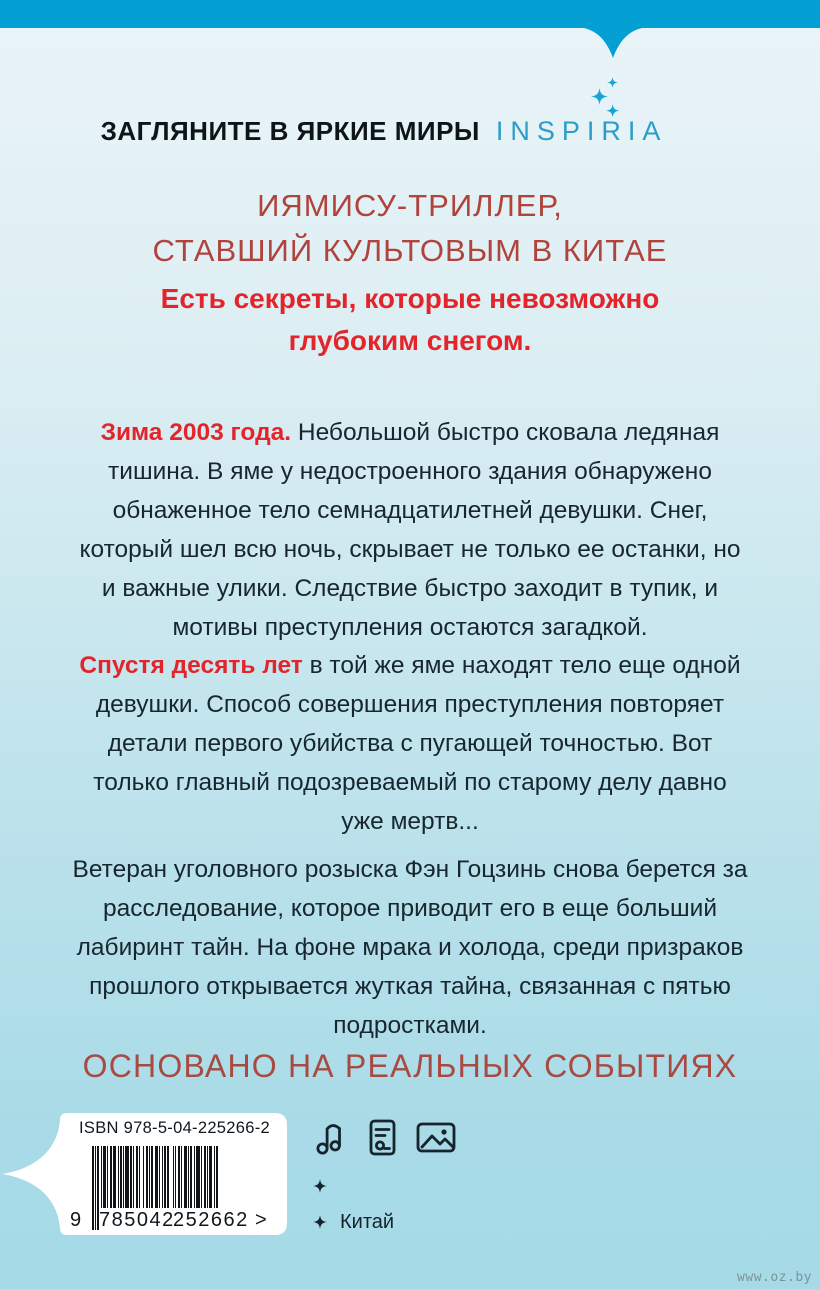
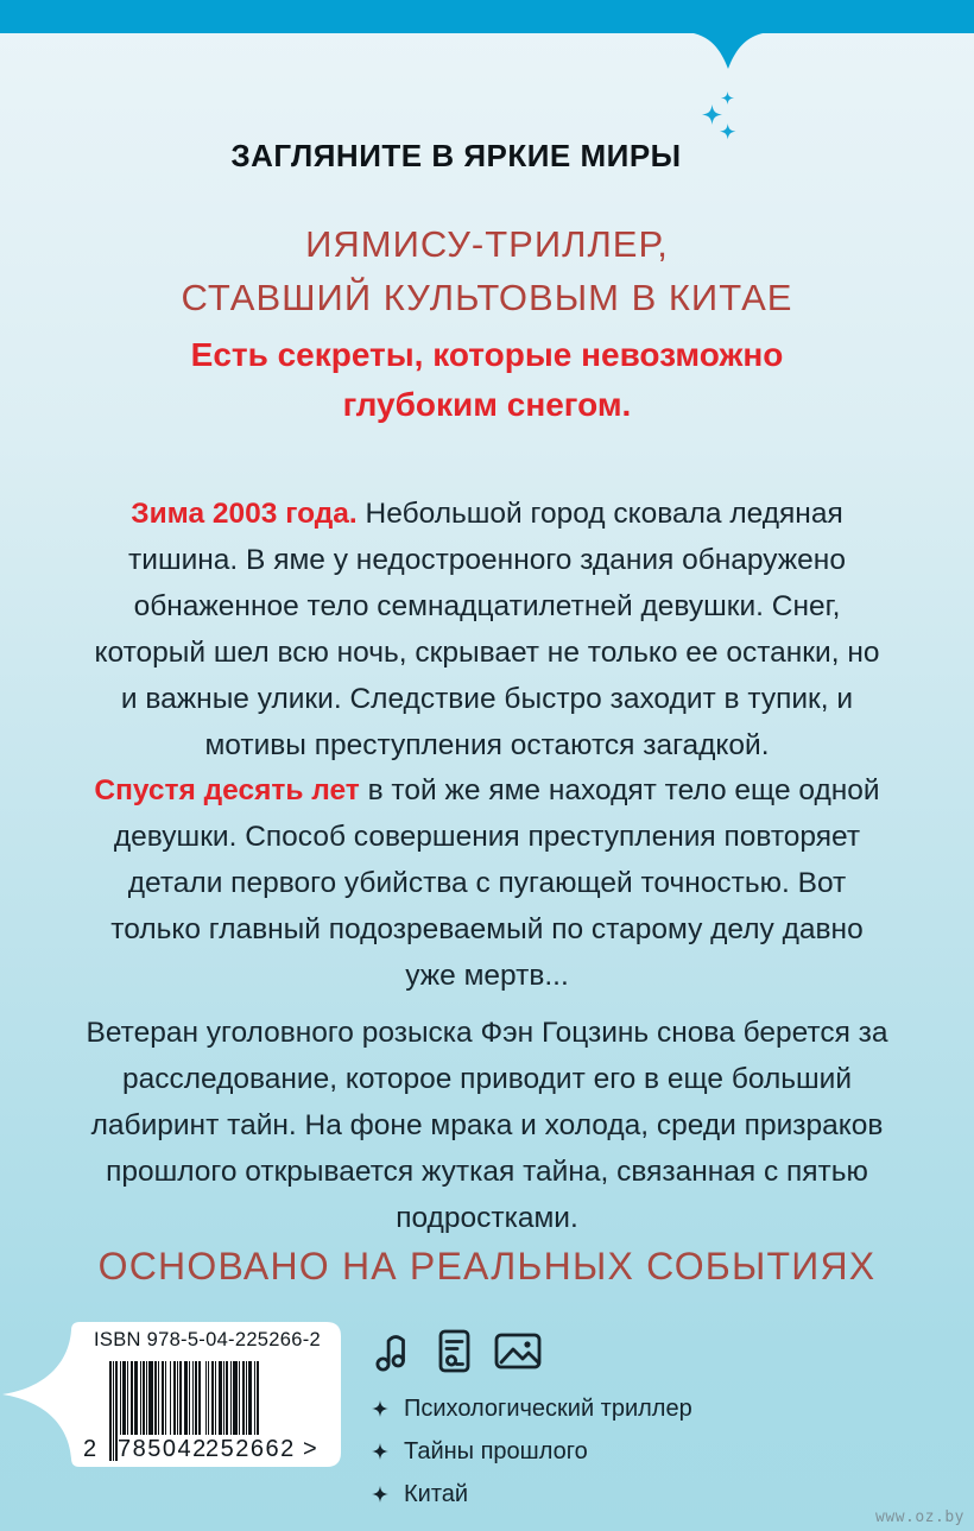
  ЗАГЛЯНИТЕ В ЯРКИЕ МИРЫ
- INSPIRIA
  ИЯМИСУ-ТРИЛЛЕР,
  СТАВШИЙ КУЛЬТОВЫМ В КИТАЕ
  Есть секреты, которые невозможно
  глубоким снегом.
- Зима 2003 года. Небольшой быстро сковала ледяная тишина. В яме у недостроенного здания обнаружено обнаженное тело семнадцатилетней девушки. Снег, который шел всю ночь, скрывает не только ее останки, но и важные улики. Следствие быстро заходит в тупик, и мотивы преступления остаются загадкой.
+ Зима 2003 года. Небольшой город сковала ледяная тишина. В яме у недостроенного здания обнаружено обнаженное тело семнадцатилетней девушки. Снег, который шел всю ночь, скрывает не только ее останки, но и важные улики. Следствие быстро заходит в тупик, и мотивы преступления остаются загадкой.
  Спустя десять лет в той же яме находят тело еще одной девушки. Способ совершения преступления повторяет детали первого убийства с пугающей точностью. Вот только главный подозреваемый по старому делу давно уже мертв...
  Ветеран уголовного розыска Фэн Гоцзинь снова берется за расследование, которое приводит его в еще больший лабиринт тайн. На фоне мрака и холода, среди призраков прошлого открывается жуткая тайна, связанная с пятью подростками.
  ОСНОВАНО НА РЕАЛЬНЫХ СОБЫТИЯХ
  ISBN 978-5-04-225266-2
- 9
+ 2
  785042
  252662
  >
+ Психологический триллер
+ Тайны прошлого
  Китай
  www.oz.by
